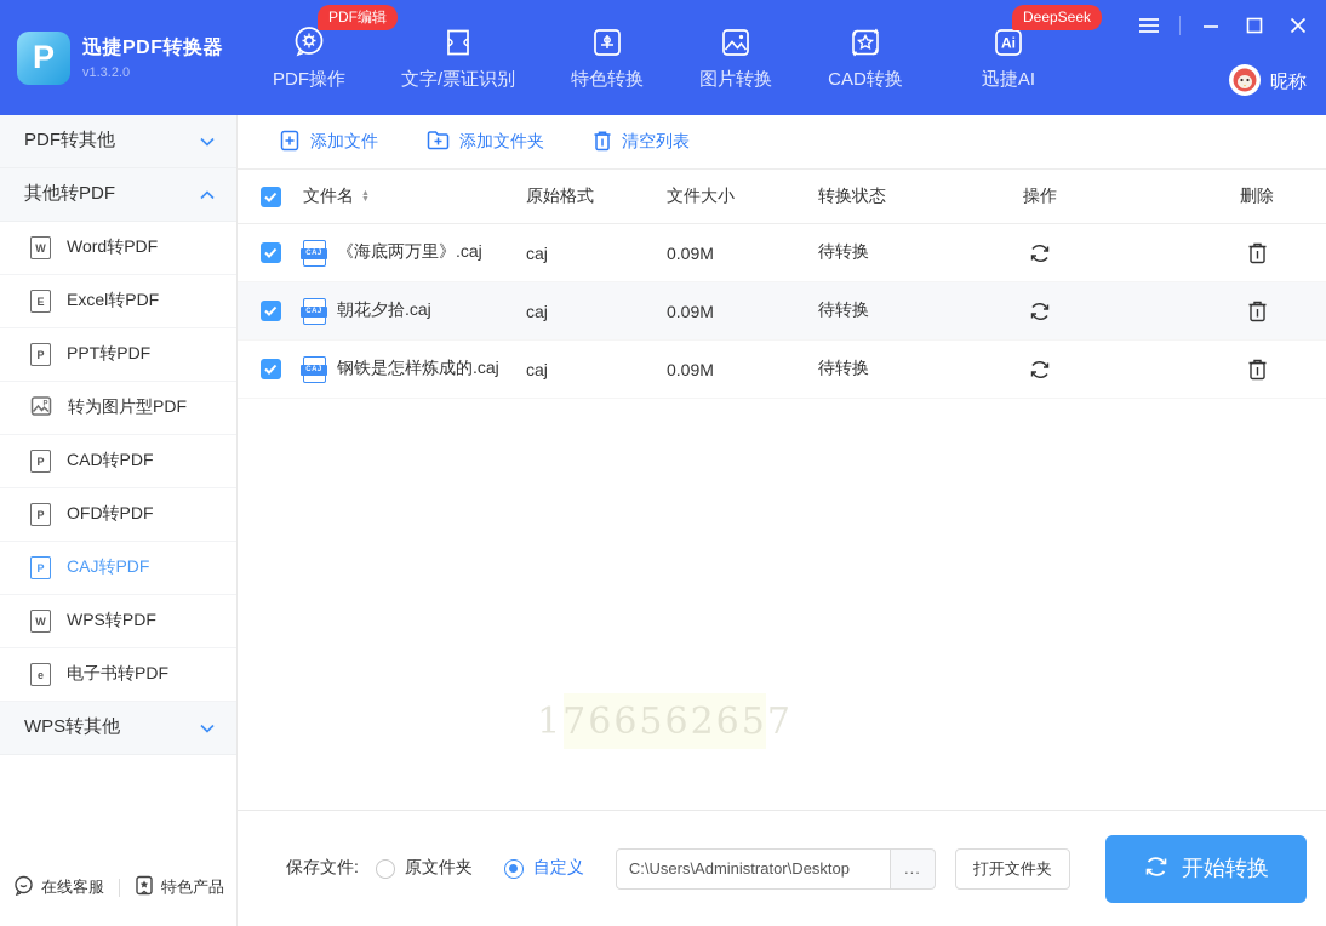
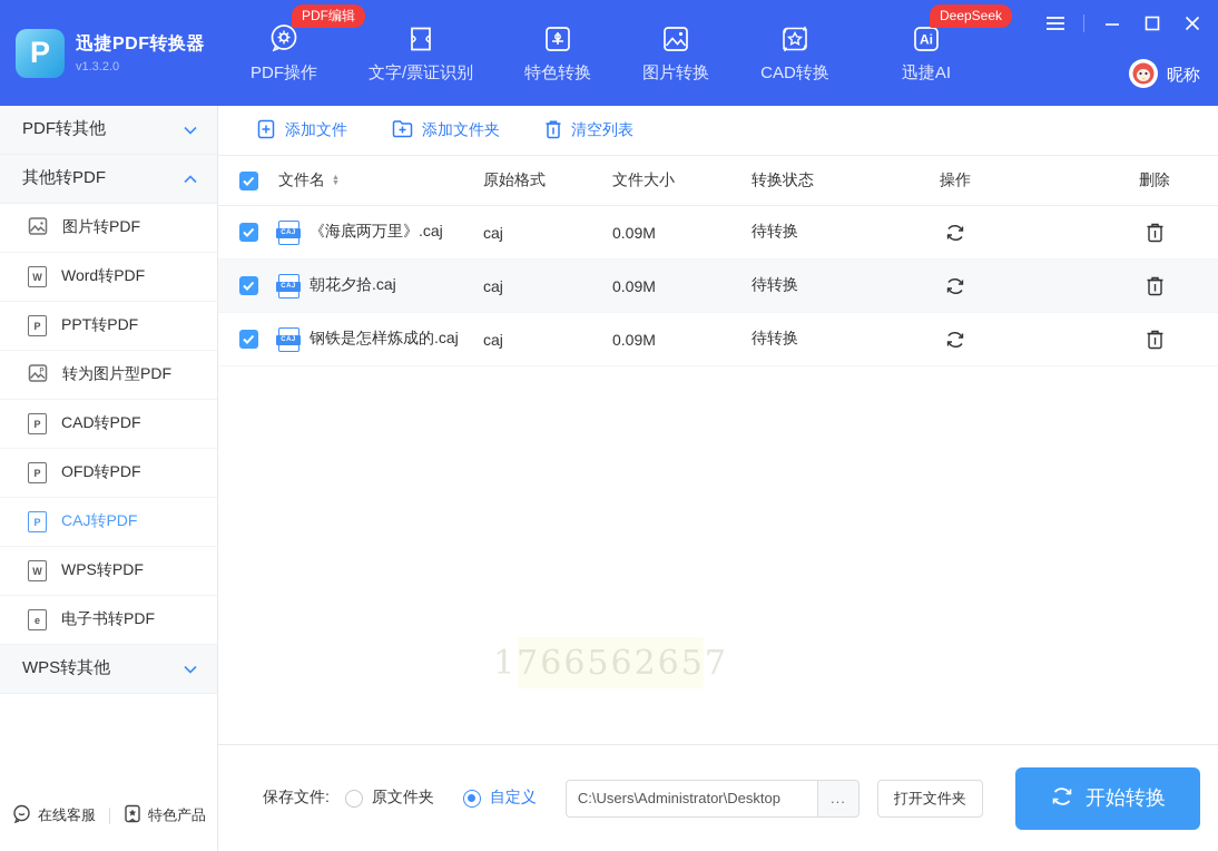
  P
  迅捷PDF转换器
  v1.3.2.0
  PDF编辑
  PDF操作
  文字/票证识别
  特色转换
  图片转换
  CAD转换
  DeepSeek
  Ai
  迅捷AI
  昵称
  PDF转其他
  其他转PDF
+ 图片转PDF
  W
  Word转PDF
- E
- Excel转PDF
  P
  PPT转PDF
  转为图片型PDF
  P
  CAD转PDF
  P
  OFD转PDF
  P
  CAJ转PDF
  W
  WPS转PDF
  e
  电子书转PDF
  WPS转其他
  在线客服
  特色产品
  添加文件
  添加文件夹
  清空列表
  文件名
  原始格式
  文件大小
  转换状态
  操作
  删除
  《海底两万里》.caj
  caj
  0.09M
  待转换
  朝花夕拾.caj
  caj
  0.09M
  待转换
  钢铁是怎样炼成的.caj
  caj
  0.09M
  待转换
  1766562657
  保存文件:
  原文件夹
  自定义
  C:\Users\Administrator\Desktop
  ...
  打开文件夹
  开始转换
